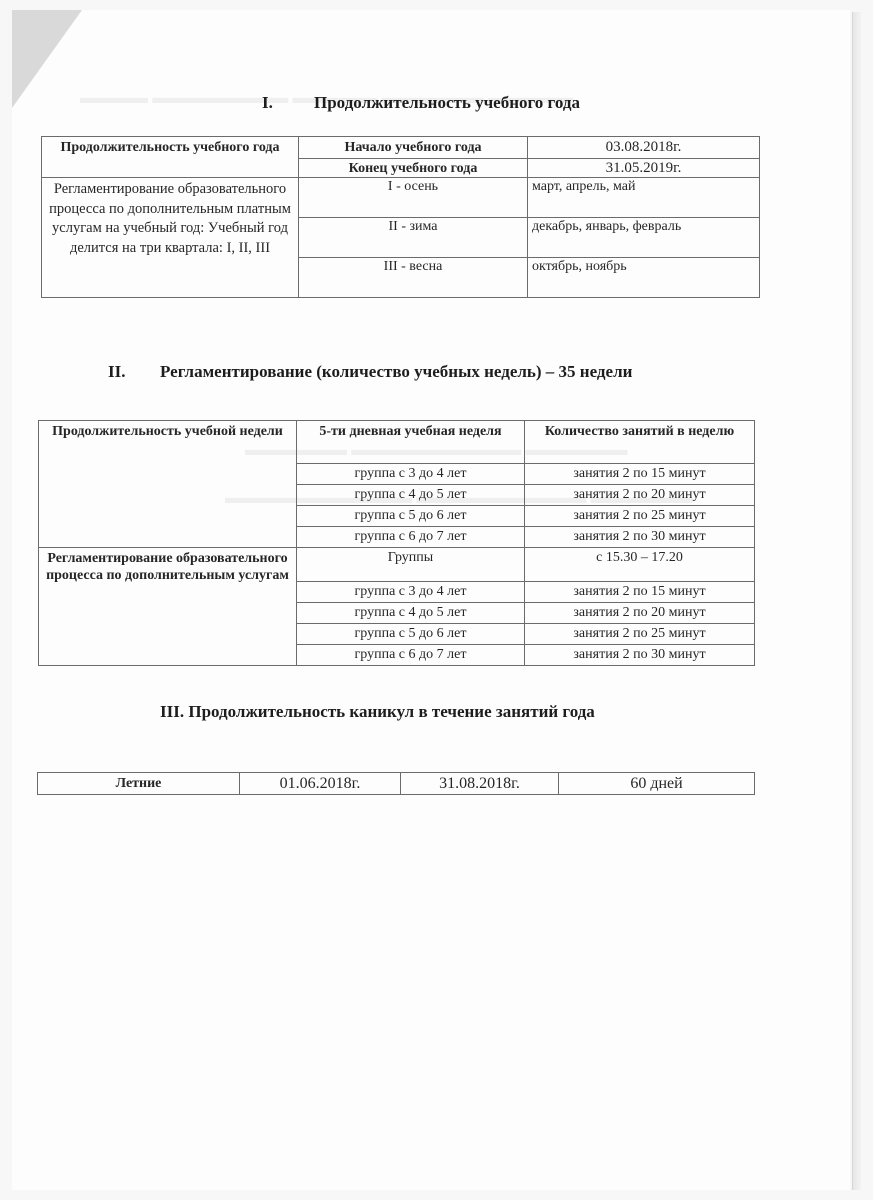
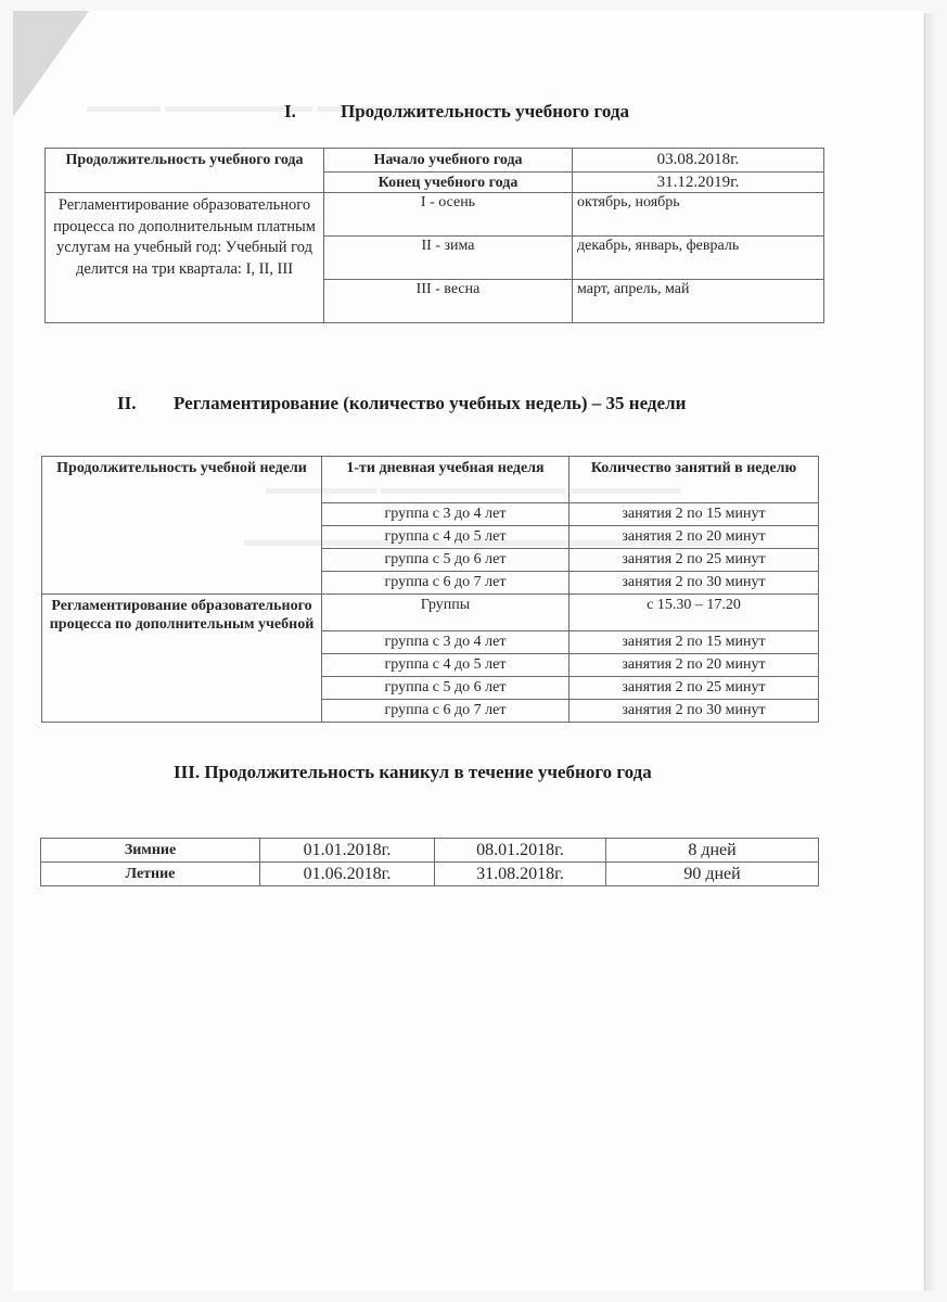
  ▬▬▬▬ ▬▬▬▬▬▬▬▬ ▬▬▬▬▬ ▬▬▬▬▬▬ ▬▬▬▬▬
  ▬▬▬▬▬▬ ▬▬▬▬▬▬▬▬▬▬ ▬▬▬▬▬▬
  ▬▬▬▬▬▬▬▬▬▬▬ ▬▬▬▬▬▬▬▬▬▬ ▬▬▬▬▬▬
  I. Продолжительность учебного года
  Продолжительность учебного года	Начало учебного года	03.08.2018г.
- Конец учебного года	31.05.2019г.
+ Конец учебного года	31.12.2019г.
- Регламентирование образовательного процесса по дополнительным платным услугам на учебный год: Учебный год делится на три квартала: I, II, III	I - осень	март, апрель, май
+ Регламентирование образовательного процесса по дополнительным платным услугам на учебный год: Учебный год делится на три квартала: I, II, III	I - осень	октябрь, ноябрь
  II - зима	декабрь, январь, февраль
- III - весна	октябрь, ноябрь
+ III - весна	март, апрель, май
  II. Регламентирование (количество учебных недель) – 35 недели
- Продолжительность учебной недели	5-ти дневная учебная неделя	Количество занятий в неделю
+ Продолжительность учебной недели	1-ти дневная учебная неделя	Количество занятий в неделю
  группа с 3 до 4 лет	занятия 2 по 15 минут
  группа с 4 до 5 лет	занятия 2 по 20 минут
  группа с 5 до 6 лет	занятия 2 по 25 минут
  группа с 6 до 7 лет	занятия 2 по 30 минут
- Регламентирование образовательного процесса по дополнительным услугам	Группы	с 15.30 – 17.20
+ Регламентирование образовательного процесса по дополнительным учебной	Группы	с 15.30 – 17.20
  группа с 3 до 4 лет	занятия 2 по 15 минут
  группа с 4 до 5 лет	занятия 2 по 20 минут
  группа с 5 до 6 лет	занятия 2 по 25 минут
  группа с 6 до 7 лет	занятия 2 по 30 минут
- III. Продолжительность каникул в течение занятий года
+ III. Продолжительность каникул в течение учебного года
+ Зимние	01.01.2018г.	08.01.2018г.	8 дней
- Летние	01.06.2018г.	31.08.2018г.	60 дней
+ Летние	01.06.2018г.	31.08.2018г.	90 дней
